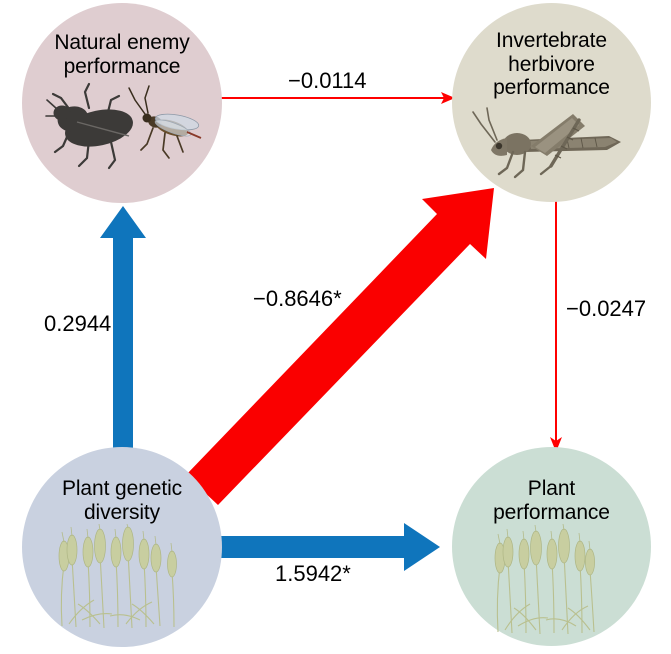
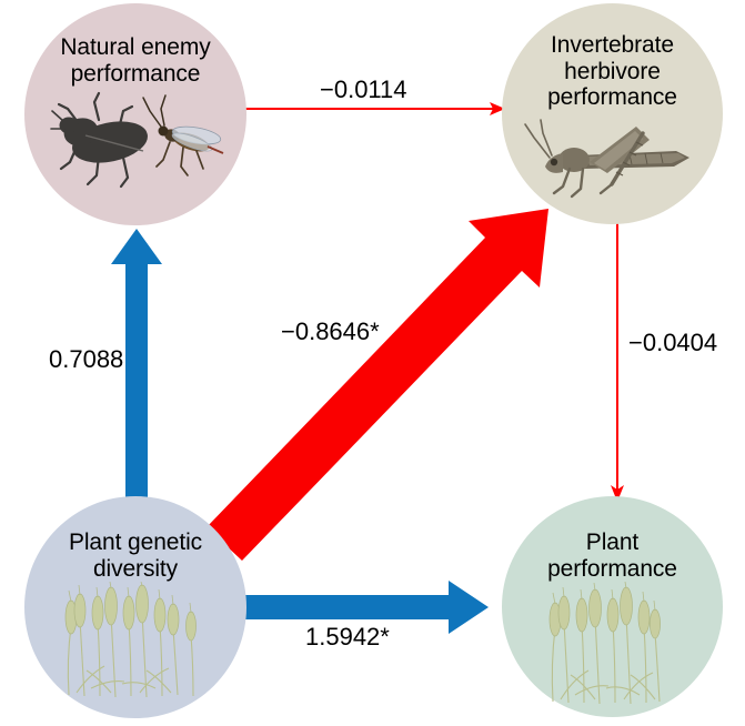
  Natural enemy
  performance
  Invertebrate
  herbivore
  performance
  Plant genetic
  diversity
  Plant
  performance
  −0.0114
- 0.2944
+ 0.7088
  −0.8646*
- −0.0247
+ −0.0404
  1.5942*
